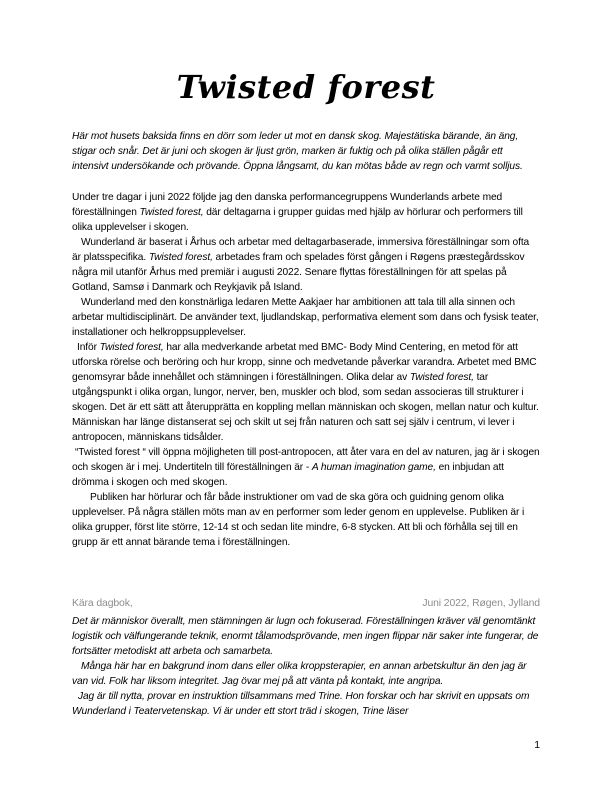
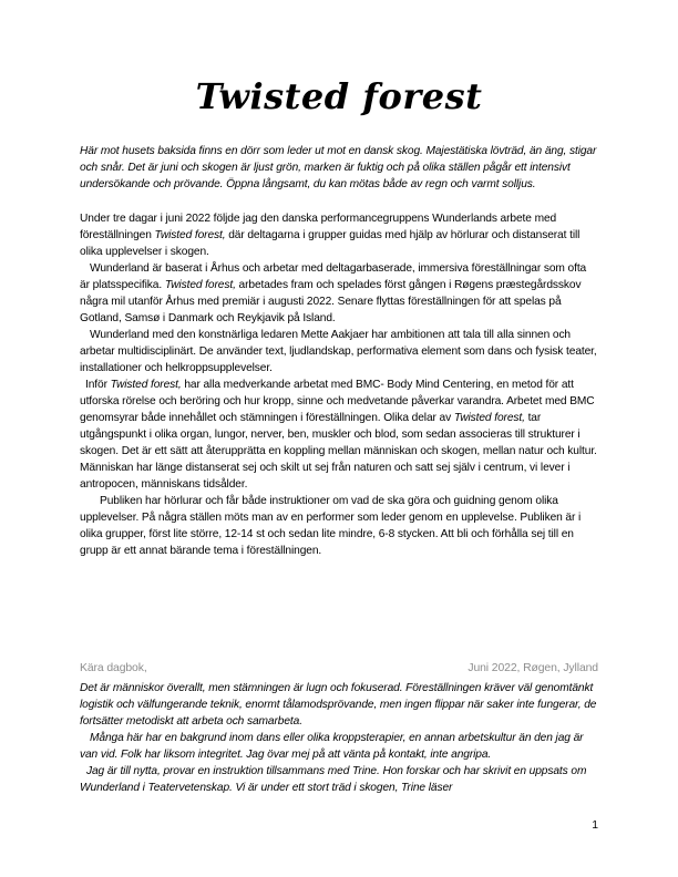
  Twisted forest
- Här mot husets baksida finns en dörr som leder ut mot en dansk skog. Majestätiska bärande, än äng, stigar och snår. Det är juni och skogen är ljust grön, marken är fuktig och på olika ställen pågår ett intensivt undersökande och prövande. Öppna långsamt, du kan mötas både av regn och varmt solljus.
+ Här mot husets baksida finns en dörr som leder ut mot en dansk skog. Majestätiska lövträd, än äng, stigar och snår. Det är juni och skogen är ljust grön, marken är fuktig och på olika ställen pågår ett intensivt undersökande och prövande. Öppna långsamt, du kan mötas både av regn och varmt solljus.
- Under tre dagar i juni 2022 följde jag den danska performancegruppens Wunderlands arbete med föreställningen Twisted forest, där deltagarna i grupper guidas med hjälp av hörlurar och performers till olika upplevelser i skogen.
+ Under tre dagar i juni 2022 följde jag den danska performancegruppens Wunderlands arbete med föreställningen Twisted forest, där deltagarna i grupper guidas med hjälp av hörlurar och distanserat till olika upplevelser i skogen.
  Wunderland är baserat i Århus och arbetar med deltagarbaserade, immersiva föreställningar som ofta är platsspecifika. Twisted forest, arbetades fram och spelades först gången i Røgens præstegårdsskov några mil utanför Århus med premiär i augusti 2022. Senare flyttas föreställningen för att spelas på Gotland, Samsø i Danmark och Reykjavik på Island.
  Wunderland med den konstnärliga ledaren Mette Aakjaer har ambitionen att tala till alla sinnen och arbetar multidisciplinärt. De använder text, ljudlandskap, performativa element som dans och fysisk teater, installationer och helkroppsupplevelser.
  Inför Twisted forest, har alla medverkande arbetat med BMC- Body Mind Centering, en metod för att utforska rörelse och beröring och hur kropp, sinne och medvetande påverkar varandra. Arbetet med BMC genomsyrar både innehållet och stämningen i föreställningen. Olika delar av Twisted forest, tar utgångspunkt i olika organ, lungor, nerver, ben, muskler och blod, som sedan associeras till strukturer i skogen. Det är ett sätt att återupprätta en koppling mellan människan och skogen, mellan natur och kultur. Människan har länge distanserat sej och skilt ut sej från naturen och satt sej själv i centrum, vi lever i antropocen, människans tidsålder.
- “Twisted forest “ vill öppna möjligheten till post-antropocen, att åter vara en del av naturen, jag är i skogen och skogen är i mej. Undertiteln till föreställningen är - A human imagination game, en inbjudan att drömma i skogen och med skogen.
  Publiken har hörlurar och får både instruktioner om vad de ska göra och guidning genom olika upplevelser. På några ställen möts man av en performer som leder genom en upplevelse. Publiken är i olika grupper, först lite större, 12-14 st och sedan lite mindre, 6-8 stycken. Att bli och förhålla sej till en grupp är ett annat bärande tema i föreställningen.
  Kära dagbok,
  Juni 2022, Røgen, Jylland
  Det är människor överallt, men stämningen är lugn och fokuserad. Föreställningen kräver väl genomtänkt logistik och välfungerande teknik, enormt tålamodsprövande, men ingen flippar när saker inte fungerar, de fortsätter metodiskt att arbeta och samarbeta.
  Många här har en bakgrund inom dans eller olika kroppsterapier, en annan arbetskultur än den jag är van vid. Folk har liksom integritet. Jag övar mej på att vänta på kontakt, inte angripa.
  Jag är till nytta, provar en instruktion tillsammans med Trine. Hon forskar och har skrivit en uppsats om Wunderland i Teatervetenskap. Vi är under ett stort träd i skogen, Trine läser
  1
